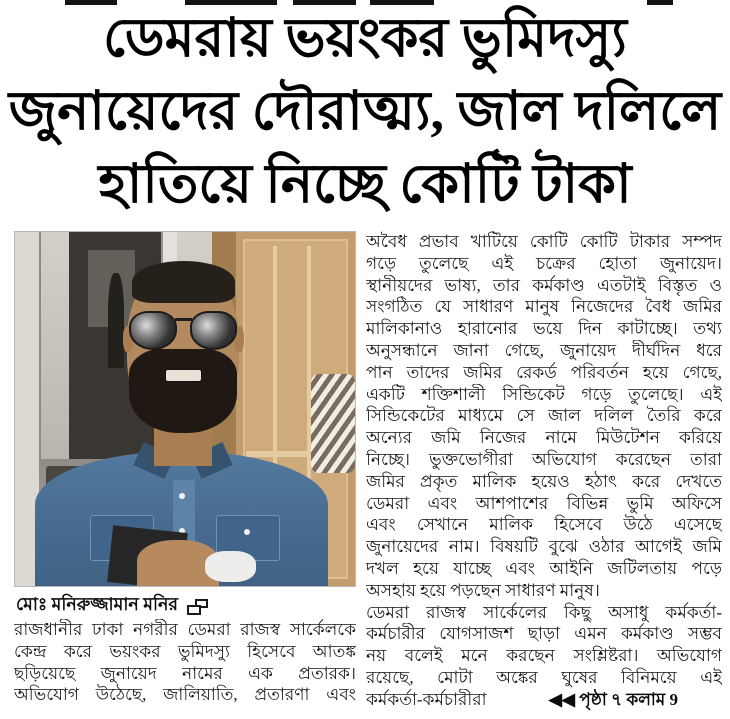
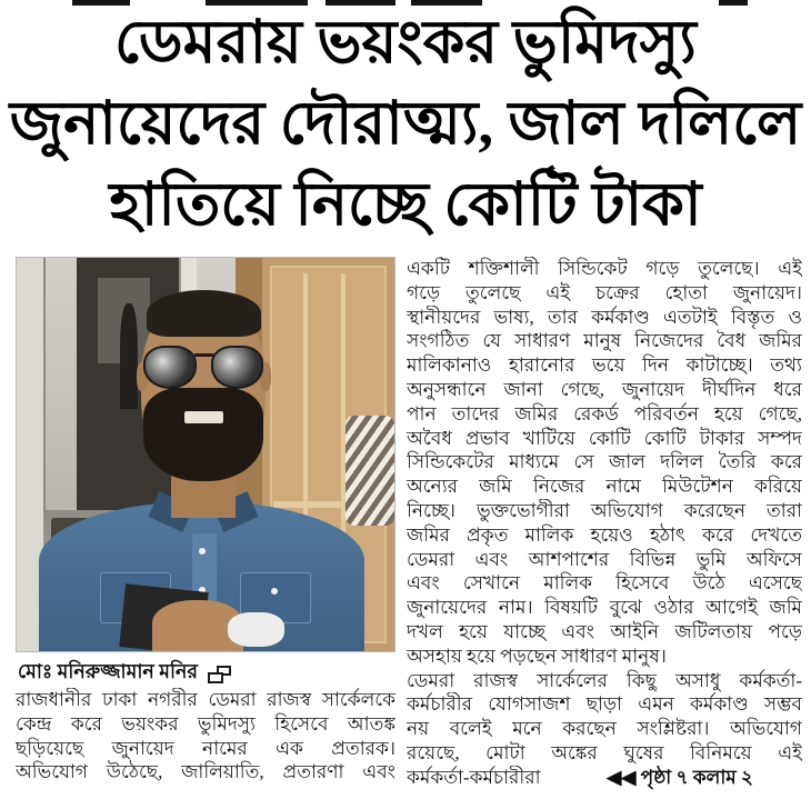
  ডেমরায় ভয়ংকর ভুমিদস্যু
  জুনায়েদের দৌরাত্ম্য, জাল দলিলে
  হাতিয়ে নিচ্ছে কোটি টাকা
  মোঃ মনিরুজ্জামান মনির
  রাজধানীর ঢাকা নগরীর ডেমরা রাজস্ব সার্কেলকে
  কেন্দ্র করে ভয়ংকর ভুমিদস্যু হিসেবে আতঙ্ক
  ছড়িয়েছে জুনায়েদ নামের এক প্রতারক।
  অভিযোগ উঠেছে, জালিয়াতি, প্রতারণা এবং
- অবৈধ প্রভাব খাটিয়ে কোটি কোটি টাকার সম্পদ
+ একটি শক্তিশালী সিন্ডিকেট গড়ে তুলেছে। এই
  গড়ে তুলেছে এই চক্রের হোতা জুনায়েদ।
  স্থানীয়দের ভাষ্য, তার কর্মকাণ্ড এতটাই বিস্তৃত ও
  সংগঠিত যে সাধারণ মানুষ নিজেদের বৈধ জমির
  মালিকানাও হারানোর ভয়ে দিন কাটাচ্ছে। তথ্য
  অনুসন্ধানে জানা গেছে, জুনায়েদ দীর্ঘদিন ধরে
  পান তাদের জমির রেকর্ড পরিবর্তন হয়ে গেছে,
- একটি শক্তিশালী সিন্ডিকেট গড়ে তুলেছে। এই
+ অবৈধ প্রভাব খাটিয়ে কোটি কোটি টাকার সম্পদ
  সিন্ডিকেটের মাধ্যমে সে জাল দলিল তৈরি করে
  অন্যের জমি নিজের নামে মিউটেশন করিয়ে
  নিচ্ছে। ভুক্তভোগীরা অভিযোগ করেছেন তারা
  জমির প্রকৃত মালিক হয়েও হঠাৎ করে দেখতে
  ডেমরা এবং আশপাশের বিভিন্ন ভুমি অফিসে
  এবং সেখানে মালিক হিসেবে উঠে এসেছে
  জুনায়েদের নাম। বিষয়টি বুঝে ওঠার আগেই জমি
  দখল হয়ে যাচ্ছে এবং আইনি জটিলতায় পড়ে
  অসহায় হয়ে পড়ছেন সাধারণ মানুষ।
  ডেমরা রাজস্ব সার্কেলের কিছু অসাধু কর্মকর্তা-
  কর্মচারীর যোগসাজশ ছাড়া এমন কর্মকাণ্ড সম্ভব
  নয় বলেই মনে করছেন সংশ্লিষ্টরা। অভিযোগ
  রয়েছে, মোটা অঙ্কের ঘুষের বিনিময়ে এই
  কর্মকর্তা-কর্মচারীরা
- ◀◀ পৃষ্ঠা ৭ কলাম 9
+ ◀◀ পৃষ্ঠা ৭ কলাম ২
